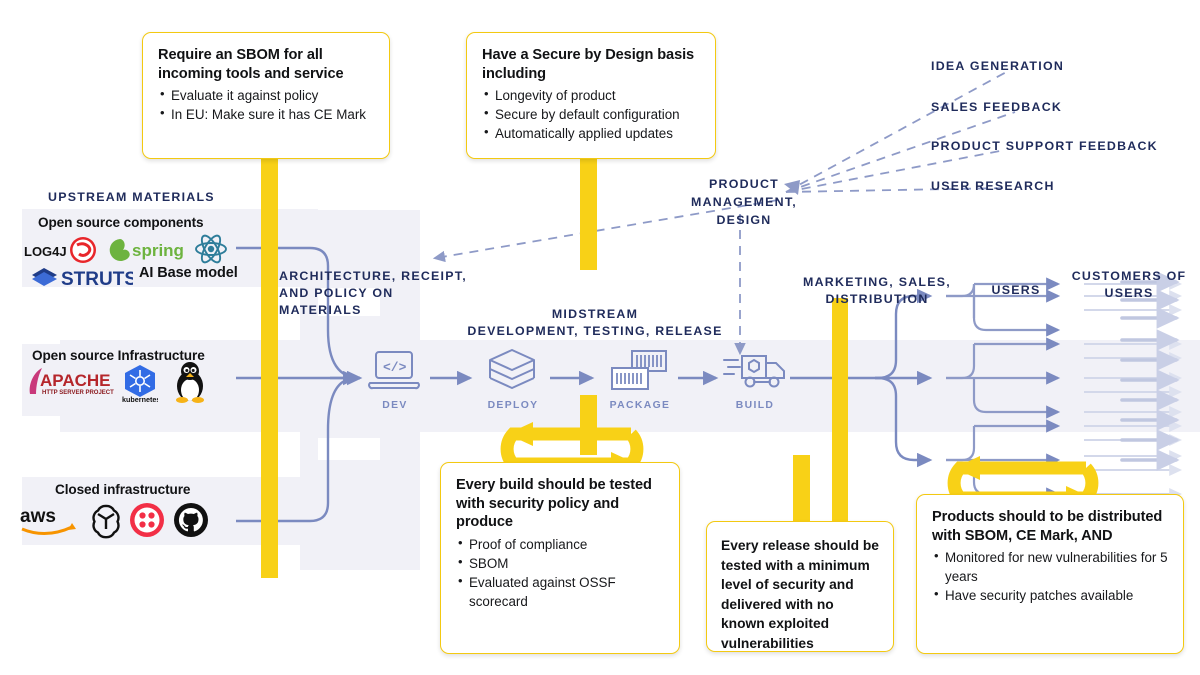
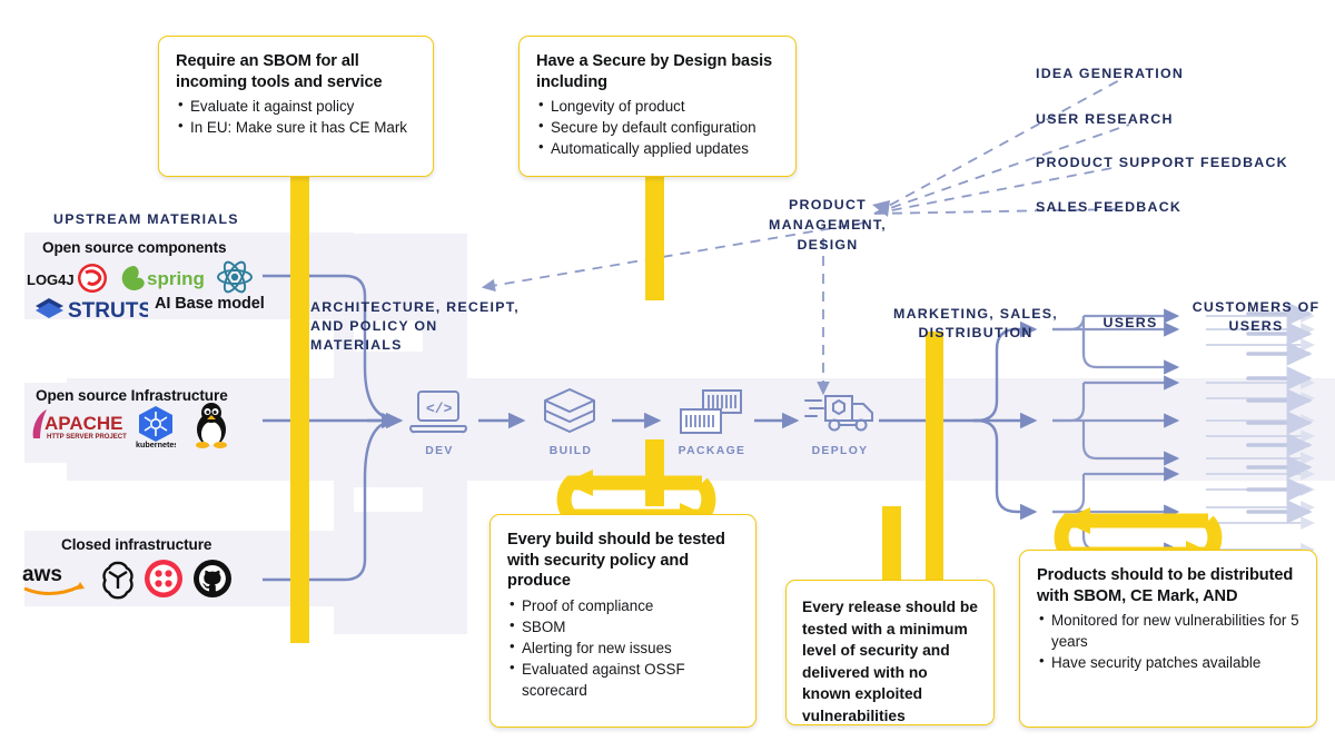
  Require an SBOM for all incoming tools and service
  Evaluate it against policy
  In EU: Make sure it has CE Mark
  Have a Secure by Design basis including
  Longevity of product
  Secure by default configuration
  Automatically applied updates
  Every build should be tested with security policy and produce
  Proof of compliance
  SBOM
+ Alerting for new issues
  Evaluated against OSSF scorecard
  Every release should be tested with a minimum level of security and delivered with no known exploited vulnerabilities
  Products should to be distributed with SBOM, CE Mark, AND
  Monitored for new vulnerabilities for 5 years
  Have security patches available
  UPSTREAM MATERIALS
  Open source components
  LOG4J
  spring
  STRUTS
  AI Base model
  Open source Infrastructure
  APACHE
  kubernete
  Closed infrastructure
  aws
  ARCHITECTURE, RECEIPT, AND POLICY ON MATERIALS
- MIDSTREAM
- DEVELOPMENT, TESTING, RELEASE
  MARKETING, SALES, DISTRIBUTION
  USERS
  CUSTOMERS OF USERS
  </>
  DEV
- DEPLOY
+ BUILD
  PACKAGE
- BUILD
+ DEPLOY
  PRODUCT
  MANAGEMENT,
  DESIGN
  IDEA GENERATION
- SALES FEEDBACK
+ USER RESEARCH
  PRODUCT SUPPORT FEEDBACK
- USER RESEARCH
+ SALES FEEDBACK
